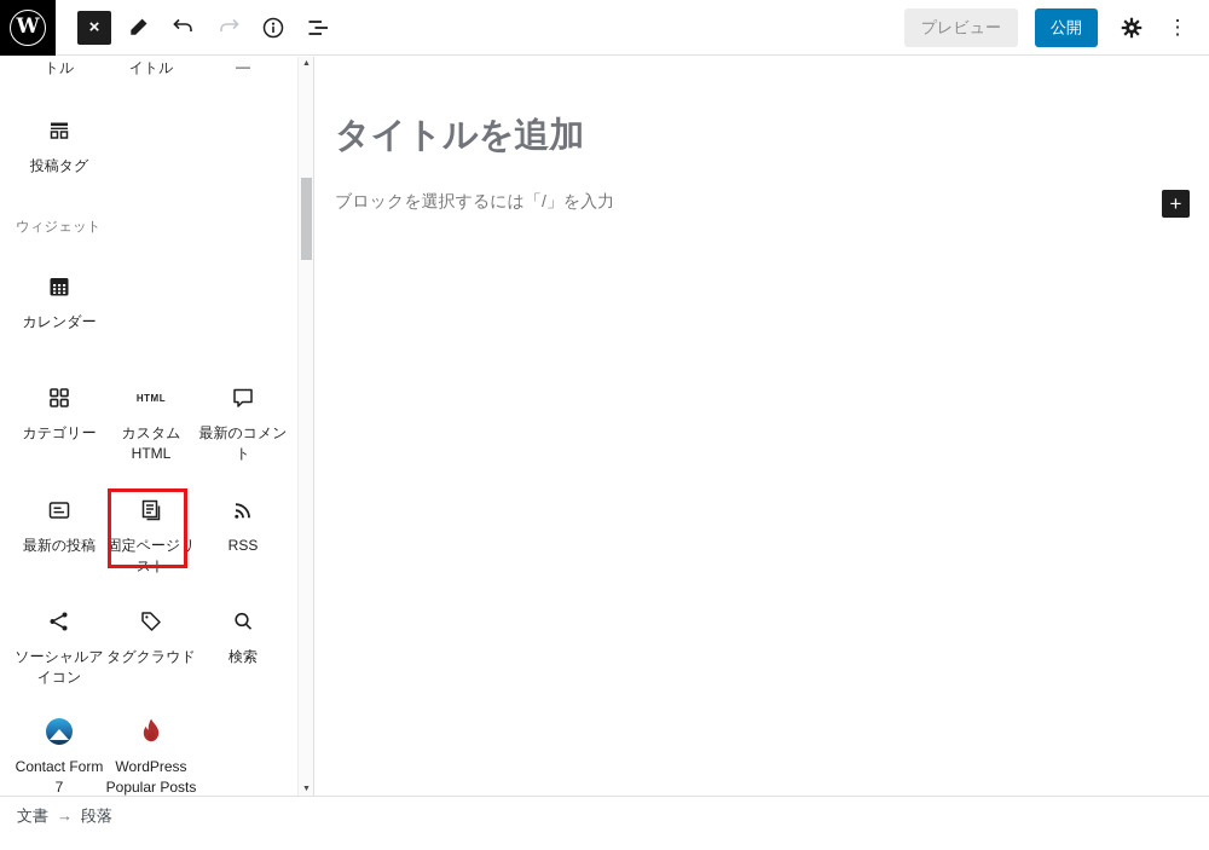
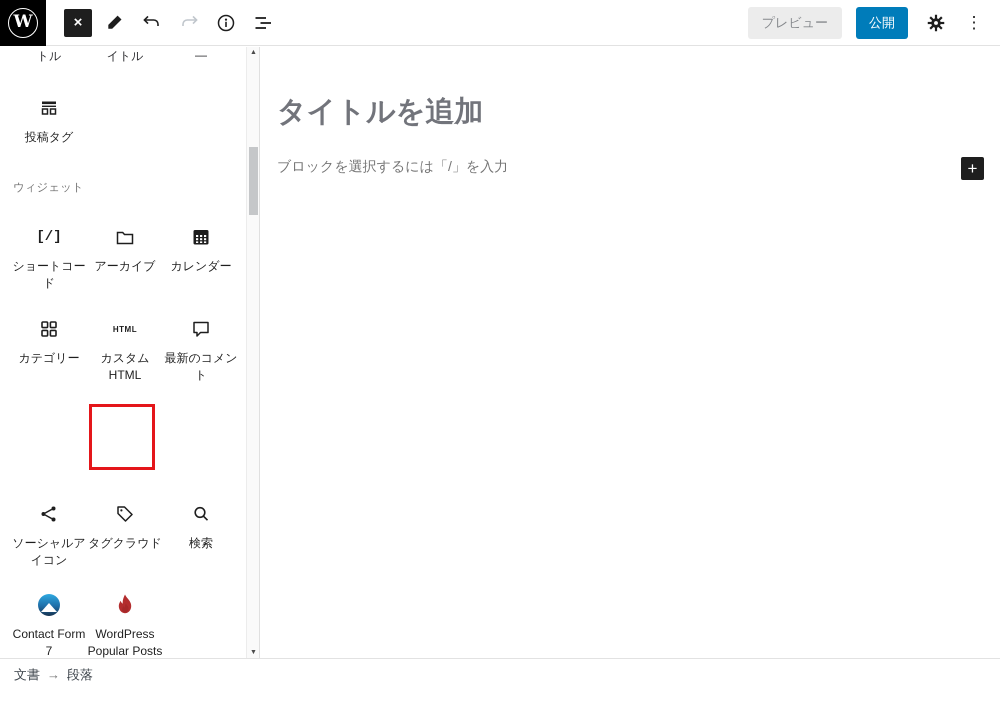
  W
  ×
  プレビュー
  公開
  ⋮
  トル
  イトル
  —
  投稿タグ
  ウィジェット
+ [/]
+ ショートコード
+ アーカイブ
  カレンダー
  カテゴリー
  HTML
  カスタム HTML
  最新のコメント
- 最新の投稿
- 固定ページリスト
- RSS
  ソーシャルアイコン
  タグクラウド
  検索
  Contact Form 7
  WordPress Popular Posts
  タイトルを追加
  ブロックを選択するには「/」を入力
  +
  文書 → 段落
